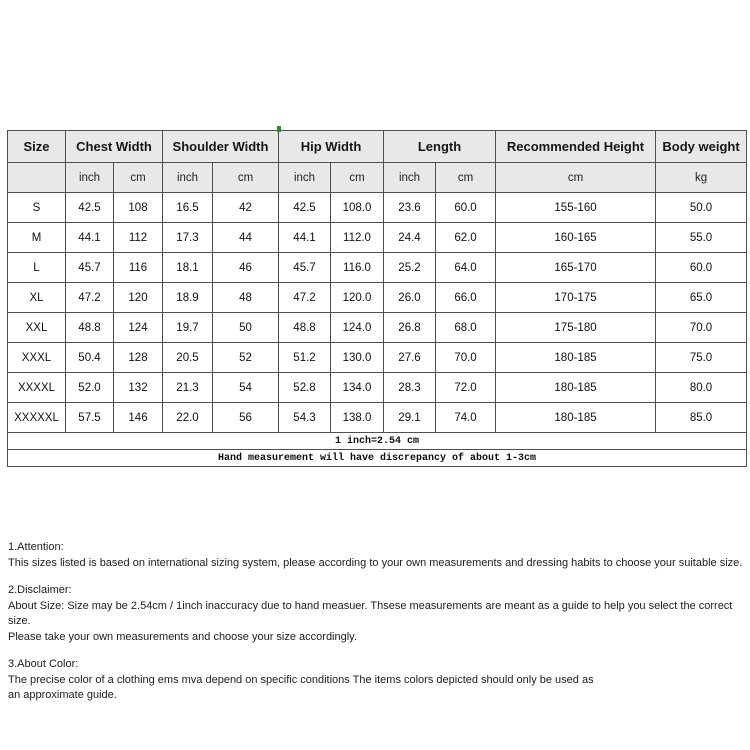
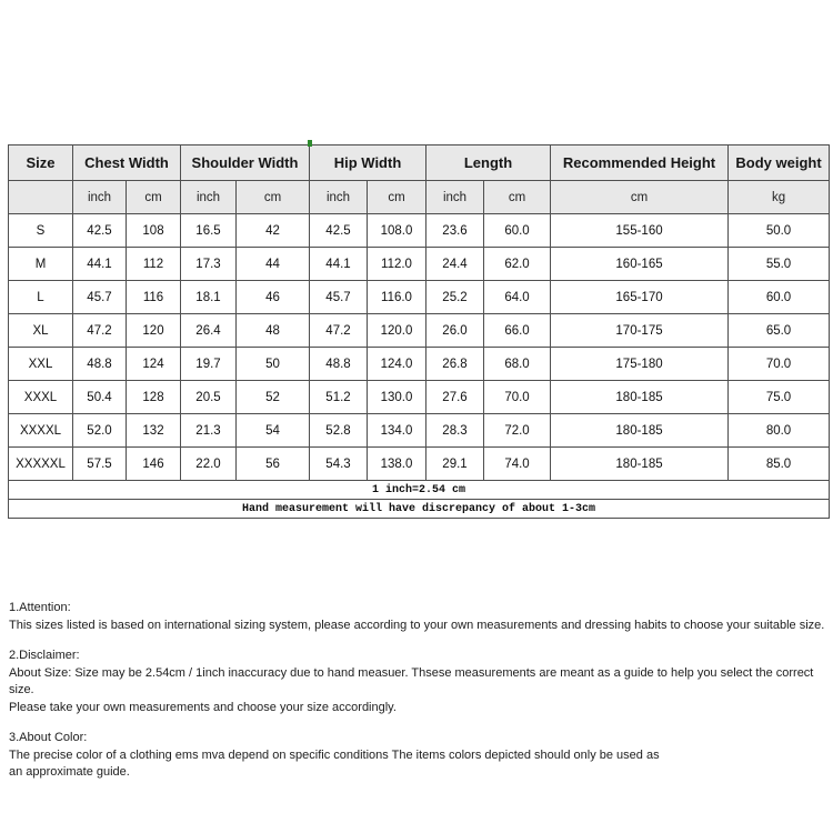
  Size	Chest Width	Shoulder Width	Hip Width	Length	Recommended Height	Body weight
  	inch	cm	inch	cm	inch	cm	inch	cm	cm	kg
  S	42.5	108	16.5	42	42.5	108.0	23.6	60.0	155-160	50.0
  M	44.1	112	17.3	44	44.1	112.0	24.4	62.0	160-165	55.0
  L	45.7	116	18.1	46	45.7	116.0	25.2	64.0	165-170	60.0
- XL	47.2	120	18.9	48	47.2	120.0	26.0	66.0	170-175	65.0
+ XL	47.2	120	26.4	48	47.2	120.0	26.0	66.0	170-175	65.0
  XXL	48.8	124	19.7	50	48.8	124.0	26.8	68.0	175-180	70.0
  XXXL	50.4	128	20.5	52	51.2	130.0	27.6	70.0	180-185	75.0
  XXXXL	52.0	132	21.3	54	52.8	134.0	28.3	72.0	180-185	80.0
  XXXXXL	57.5	146	22.0	56	54.3	138.0	29.1	74.0	180-185	85.0
  1 inch=2.54 cm
  Hand measurement will have discrepancy of about 1-3cm
  1.Attention:
  This sizes listed is based on international sizing system, please according to your own measurements and dressing habits to choose your suitable size.
  2.Disclaimer:
  About Size: Size may be 2.54cm / 1inch inaccuracy due to hand measuer. Thsese measurements are meant as a guide to help you select the correct size.
  Please take your own measurements and choose your size accordingly.
  3.About Color:
  The precise color of a clothing ems mva depend on specific conditions The items colors depicted should only be used as
  an approximate guide.
